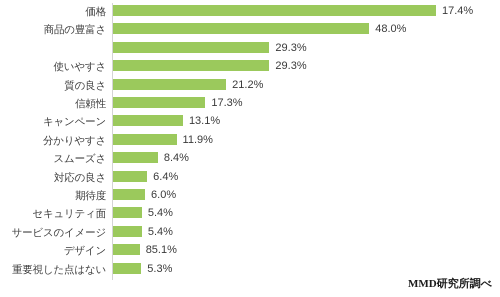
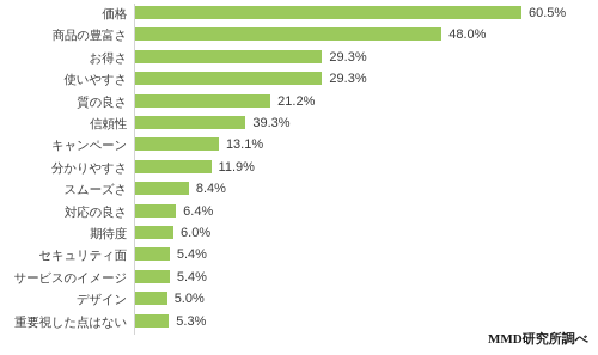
  価格
- 17.4%
+ 60.5%
  商品の豊富さ
  48.0%
+ お得さ
  29.3%
  使いやすさ
  29.3%
  質の良さ
  21.2%
  信頼性
- 17.3%
+ 39.3%
  キャンペーン
  13.1%
  分かりやすさ
  11.9%
  スムーズさ
  8.4%
  対応の良さ
  6.4%
  期待度
  6.0%
  セキュリティ面
  5.4%
  サービスのイメージ
  5.4%
  デザイン
- 85.1%
+ 5.0%
  重要視した点はない
  5.3%
  MMD研究所調べ
